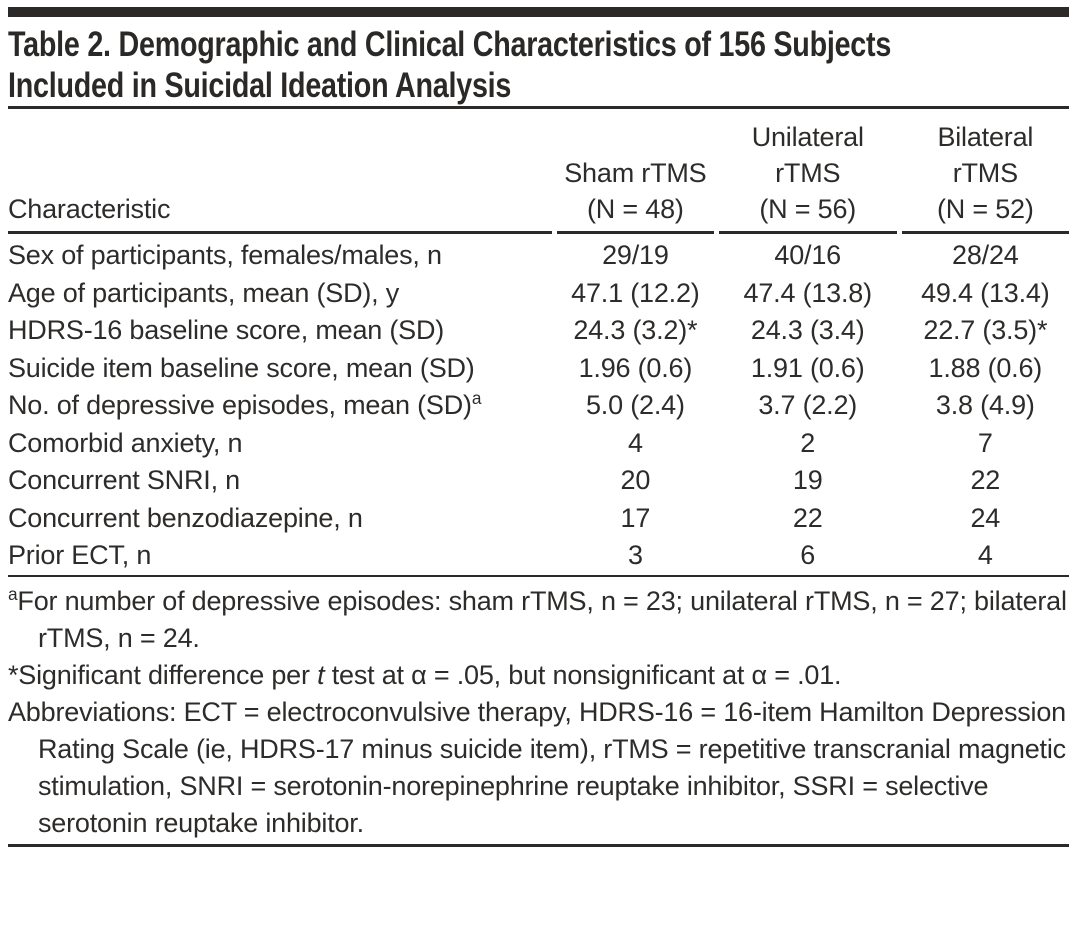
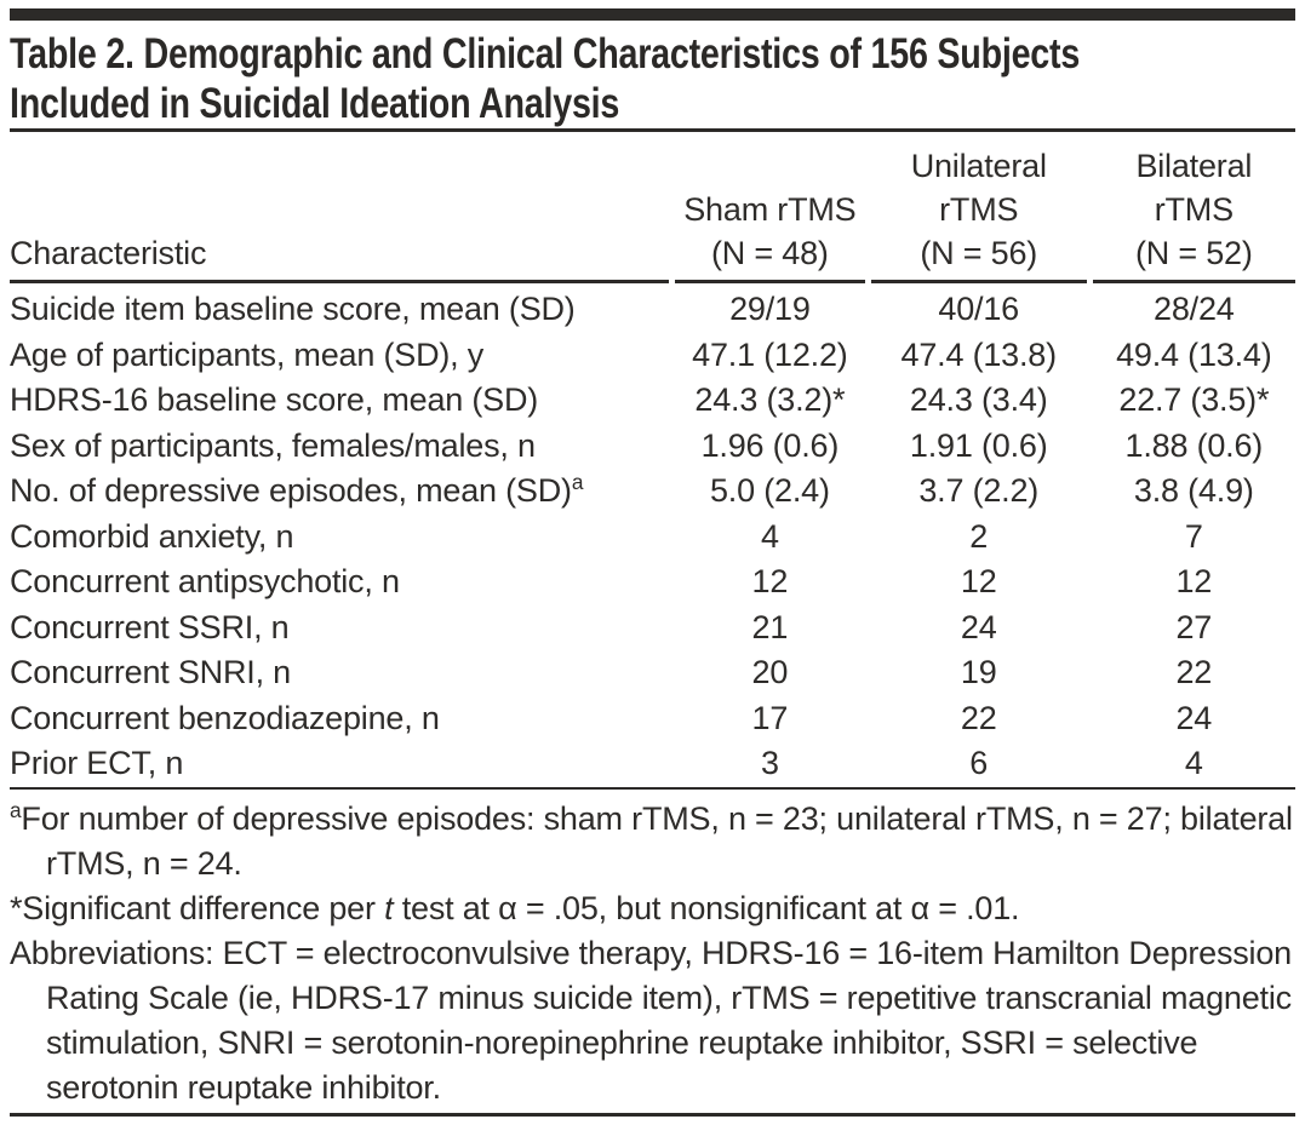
  Table 2. Demographic and Clinical Characteristics of 156 Subjects
  Included in Suicidal Ideation Analysis
  Characteristic	Sham rTMS (N = 48)	Unilateral rTMS (N = 56)	Bilateral rTMS (N = 52)
- Sex of participants, females/males, n	29/19	40/16	28/24
+ Suicide item baseline score, mean (SD)	29/19	40/16	28/24
  Age of participants, mean (SD), y	47.1 (12.2)	47.4 (13.8)	49.4 (13.4)
  HDRS-16 baseline score, mean (SD)	24.3 (3.2)*	24.3 (3.4)	22.7 (3.5)*
- Suicide item baseline score, mean (SD)	1.96 (0.6)	1.91 (0.6)	1.88 (0.6)
+ Sex of participants, females/males, n	1.96 (0.6)	1.91 (0.6)	1.88 (0.6)
  No. of depressive episodes, mean (SD)a	5.0 (2.4)	3.7 (2.2)	3.8 (4.9)
  Comorbid anxiety, n	4	2	7
+ Concurrent antipsychotic, n	12	12	12
+ Concurrent SSRI, n	21	24	27
  Concurrent SNRI, n	20	19	22
  Concurrent benzodiazepine, n	17	22	24
  Prior ECT, n	3	6	4
  aFor number of depressive episodes: sham rTMS, n = 23; unilateral rTMS, n = 27; bilateral rTMS, n = 24.
  *Significant difference per t test at α = .05, but nonsignificant at α = .01.
  Abbreviations: ECT = electroconvulsive therapy, HDRS-16 = 16-item Hamilton Depression Rating Scale (ie, HDRS-17 minus suicide item), rTMS = repetitive transcranial magnetic stimulation, SNRI = serotonin-norepinephrine reuptake inhibitor, SSRI = selective serotonin reuptake inhibitor.
